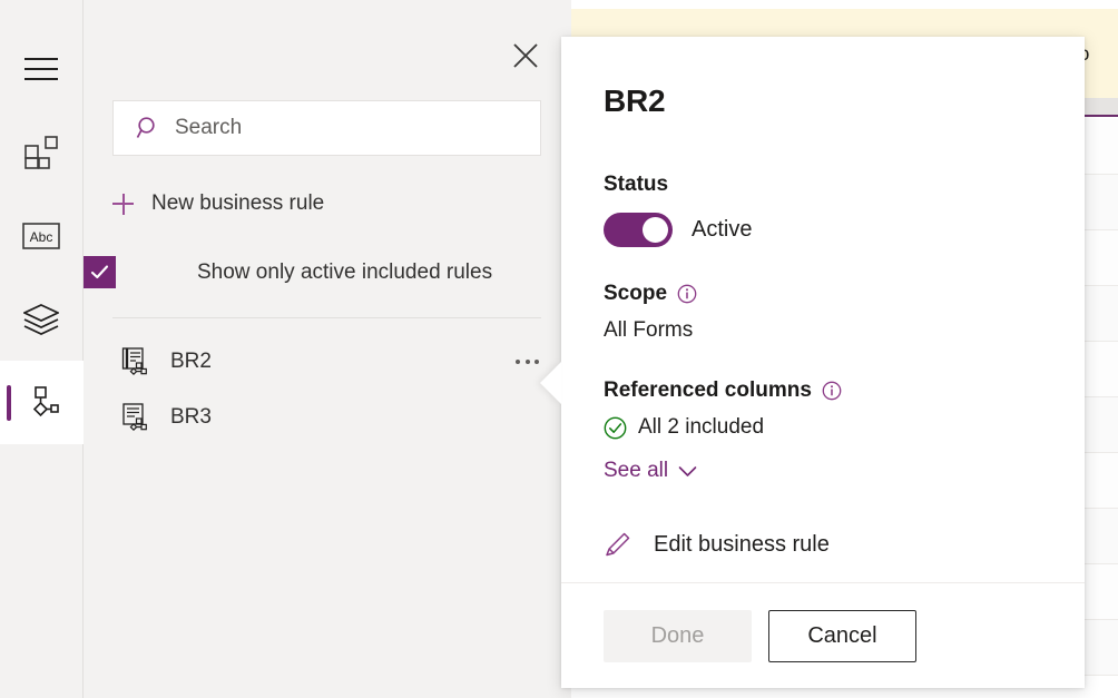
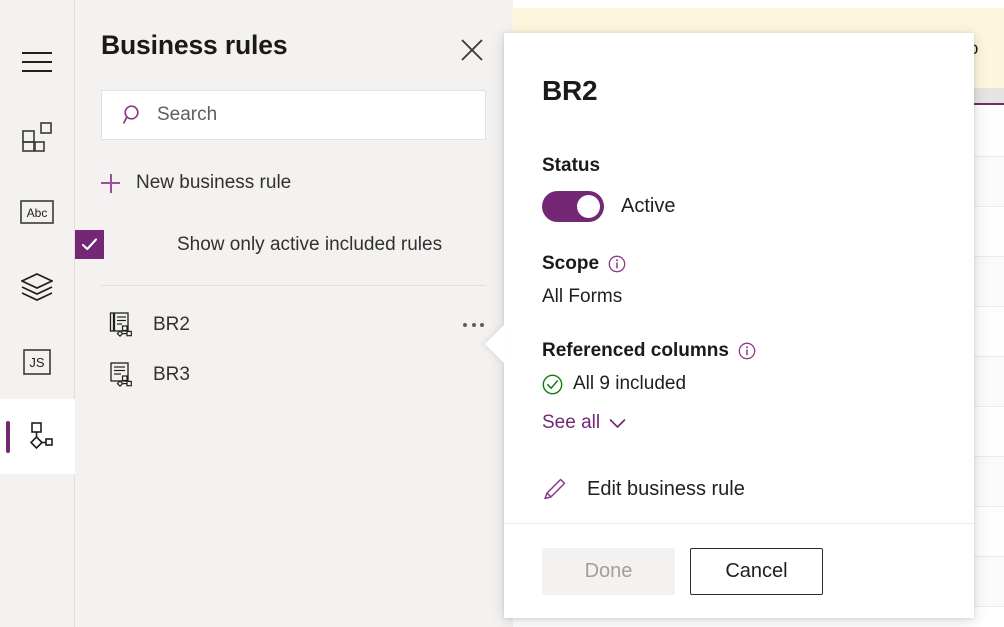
  Abc
+ JS
+ Business rules
  Search
  New business rule
  Show only active included rules
  BR2
  BR3
  BR2
  Status
  Active
  Scope
  All Forms
  Referenced columns
- All 2 included
+ All 9 included
  See all
  Edit business rule
  Done
  Cancel
